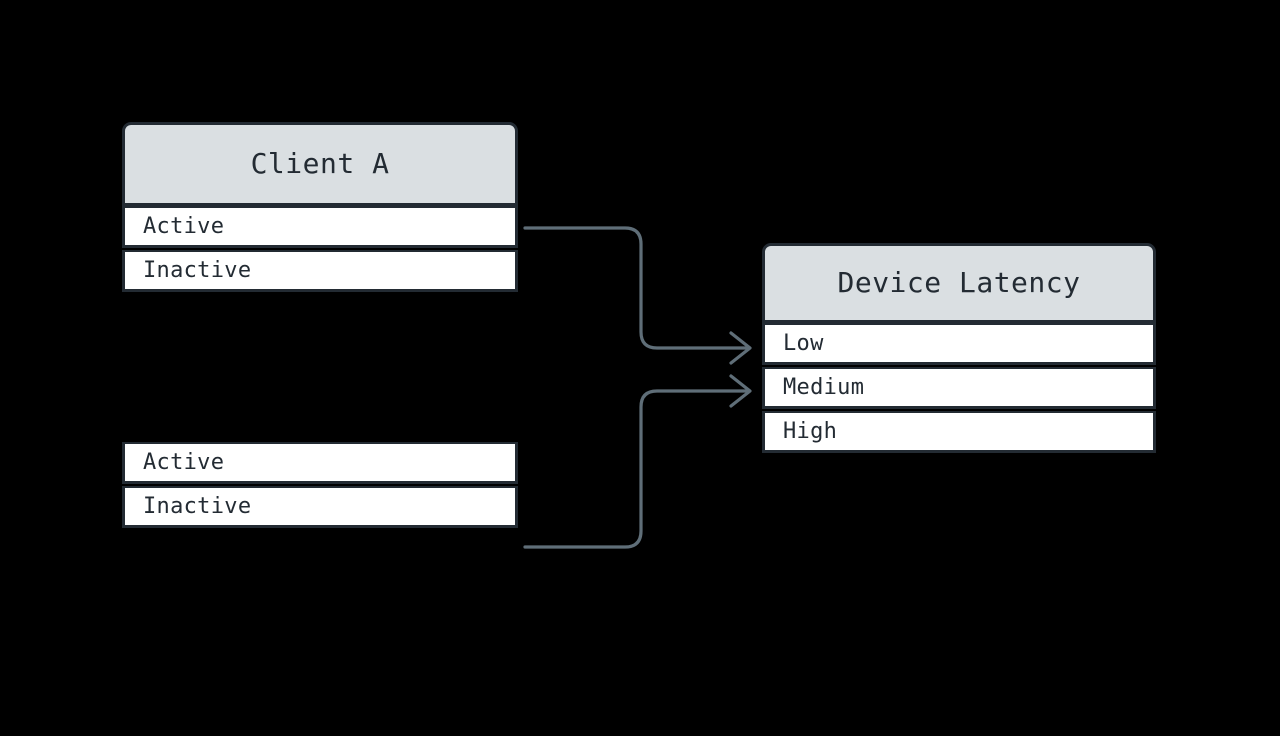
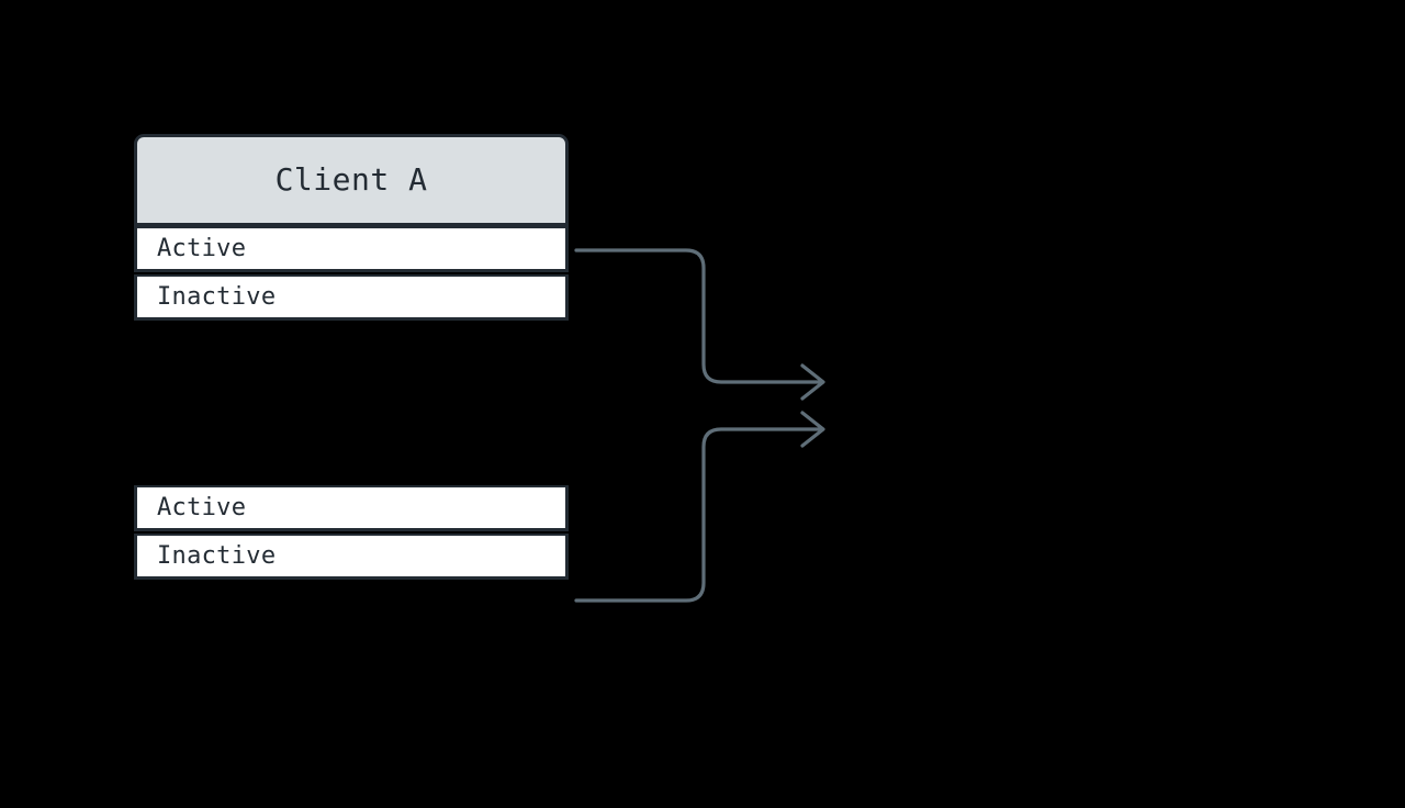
  Client A
  Active
  Inactive
  Active
  Inactive
- Device Latency
- Low
- Medium
- High
